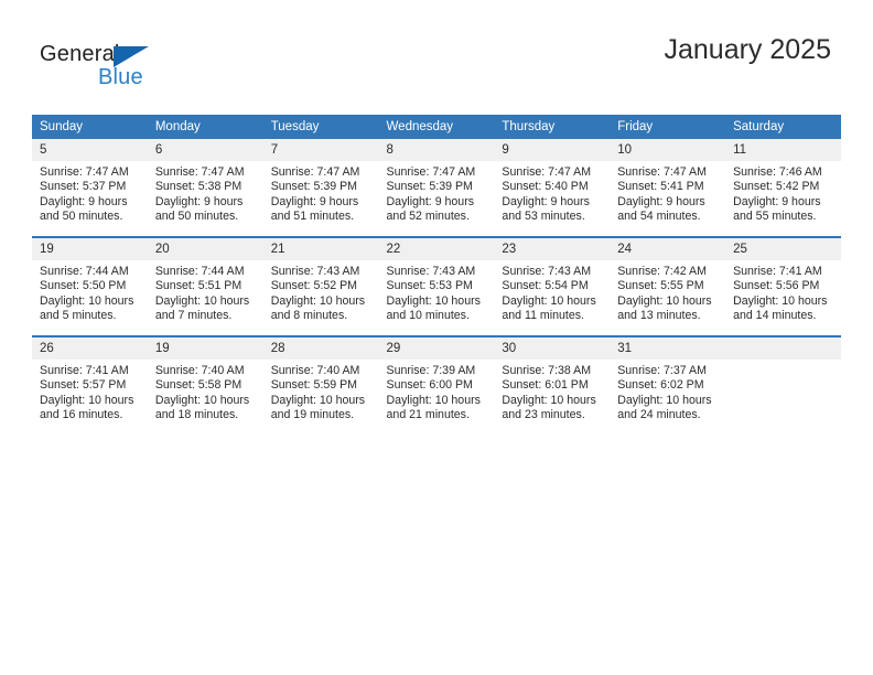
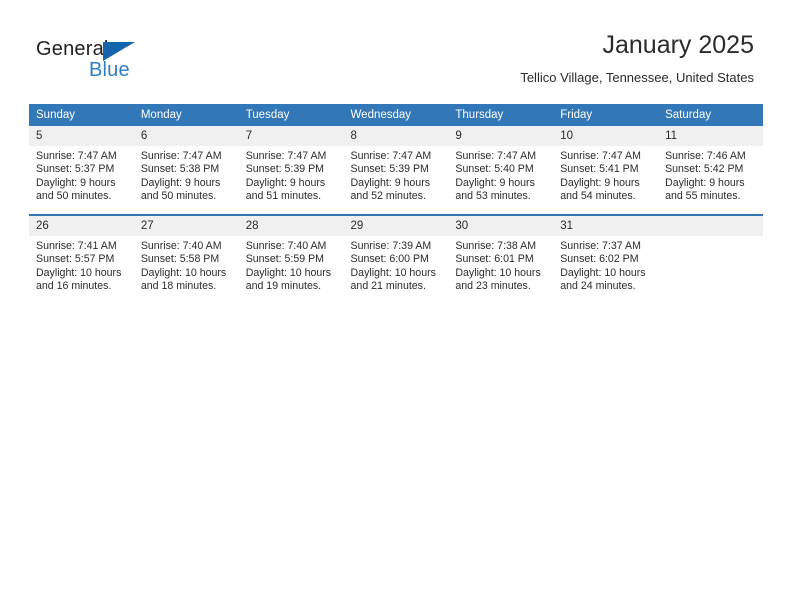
  General
  Blue
  January 2025
+ Tellico Village, Tennessee, United States
  Sunday	Monday	Tuesday	Wednesday	Thursday	Friday	Saturday
  5Sunrise: 7:47 AMSunset: 5:37 PMDaylight: 9 hoursand 50 minutes.	6Sunrise: 7:47 AMSunset: 5:38 PMDaylight: 9 hoursand 50 minutes.	7Sunrise: 7:47 AMSunset: 5:39 PMDaylight: 9 hoursand 51 minutes.	8Sunrise: 7:47 AMSunset: 5:39 PMDaylight: 9 hoursand 52 minutes.	9Sunrise: 7:47 AMSunset: 5:40 PMDaylight: 9 hoursand 53 minutes.	10Sunrise: 7:47 AMSunset: 5:41 PMDaylight: 9 hoursand 54 minutes.	11Sunrise: 7:46 AMSunset: 5:42 PMDaylight: 9 hoursand 55 minutes.
- 19Sunrise: 7:44 AMSunset: 5:50 PMDaylight: 10 hoursand 5 minutes.	20Sunrise: 7:44 AMSunset: 5:51 PMDaylight: 10 hoursand 7 minutes.	21Sunrise: 7:43 AMSunset: 5:52 PMDaylight: 10 hoursand 8 minutes.	22Sunrise: 7:43 AMSunset: 5:53 PMDaylight: 10 hoursand 10 minutes.	23Sunrise: 7:43 AMSunset: 5:54 PMDaylight: 10 hoursand 11 minutes.	24Sunrise: 7:42 AMSunset: 5:55 PMDaylight: 10 hoursand 13 minutes.	25Sunrise: 7:41 AMSunset: 5:56 PMDaylight: 10 hoursand 14 minutes.
- 26Sunrise: 7:41 AMSunset: 5:57 PMDaylight: 10 hoursand 16 minutes.	19Sunrise: 7:40 AMSunset: 5:58 PMDaylight: 10 hoursand 18 minutes.	28Sunrise: 7:40 AMSunset: 5:59 PMDaylight: 10 hoursand 19 minutes.	29Sunrise: 7:39 AMSunset: 6:00 PMDaylight: 10 hoursand 21 minutes.	30Sunrise: 7:38 AMSunset: 6:01 PMDaylight: 10 hoursand 23 minutes.	31Sunrise: 7:37 AMSunset: 6:02 PMDaylight: 10 hoursand 24 minutes.
+ 26Sunrise: 7:41 AMSunset: 5:57 PMDaylight: 10 hoursand 16 minutes.	27Sunrise: 7:40 AMSunset: 5:58 PMDaylight: 10 hoursand 18 minutes.	28Sunrise: 7:40 AMSunset: 5:59 PMDaylight: 10 hoursand 19 minutes.	29Sunrise: 7:39 AMSunset: 6:00 PMDaylight: 10 hoursand 21 minutes.	30Sunrise: 7:38 AMSunset: 6:01 PMDaylight: 10 hoursand 23 minutes.	31Sunrise: 7:37 AMSunset: 6:02 PMDaylight: 10 hoursand 24 minutes.
